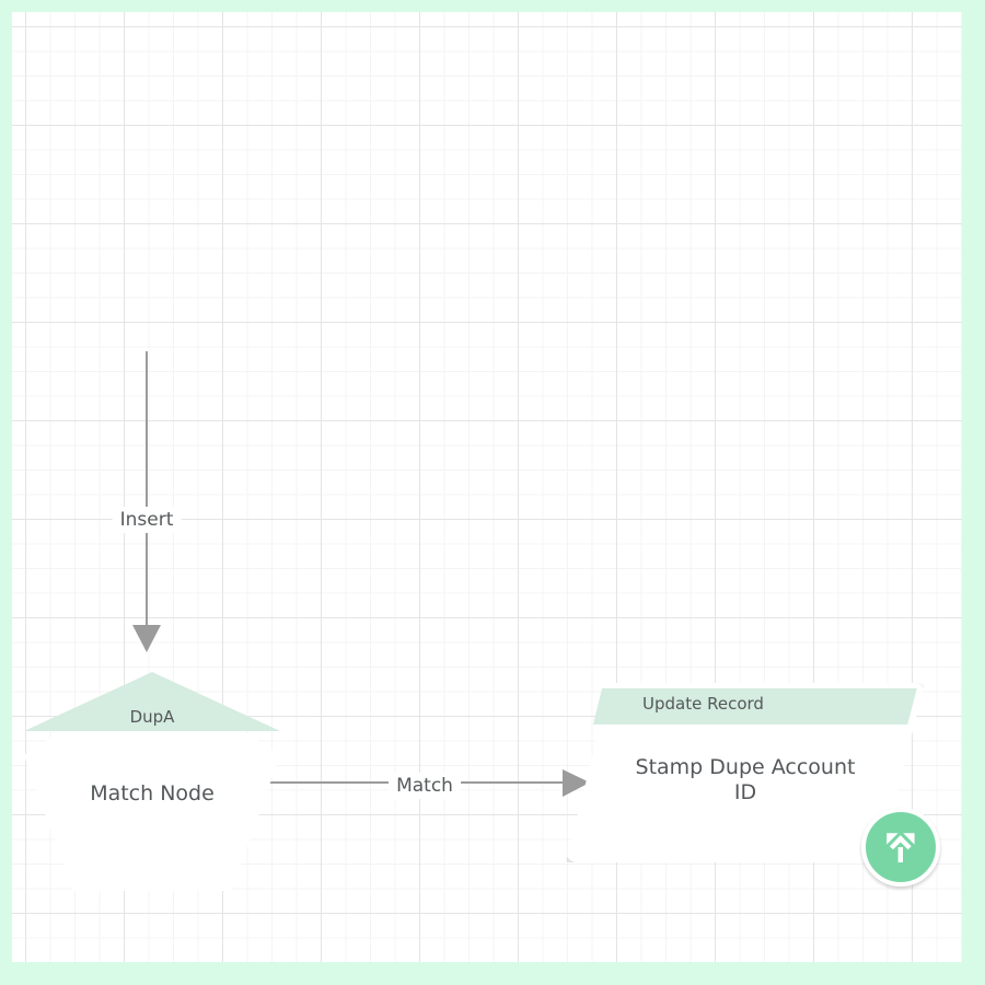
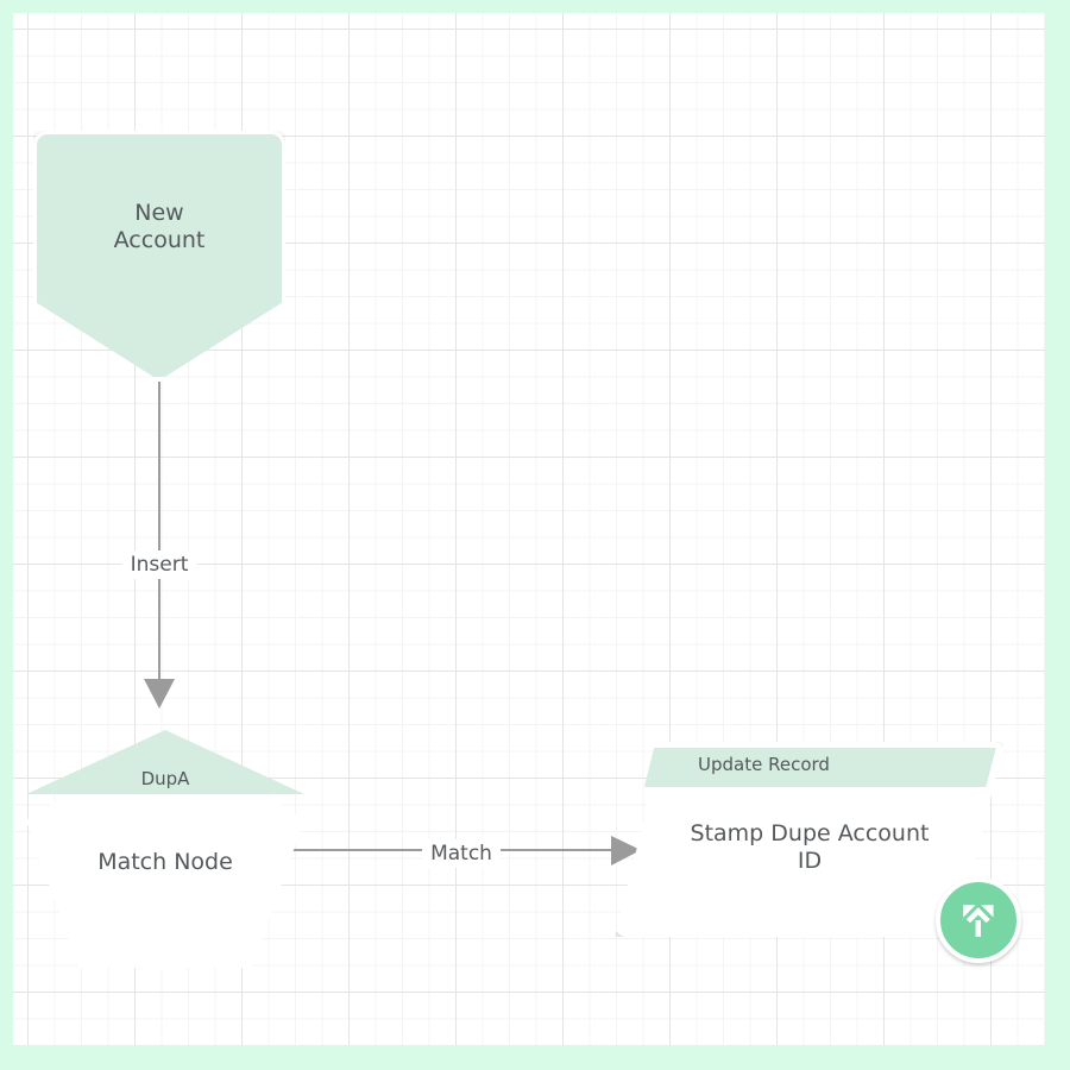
  Insert
  Match
+ New
+ Account
  DupA
  Match Node
  Update Record
  Stamp Dupe Account
  ID
